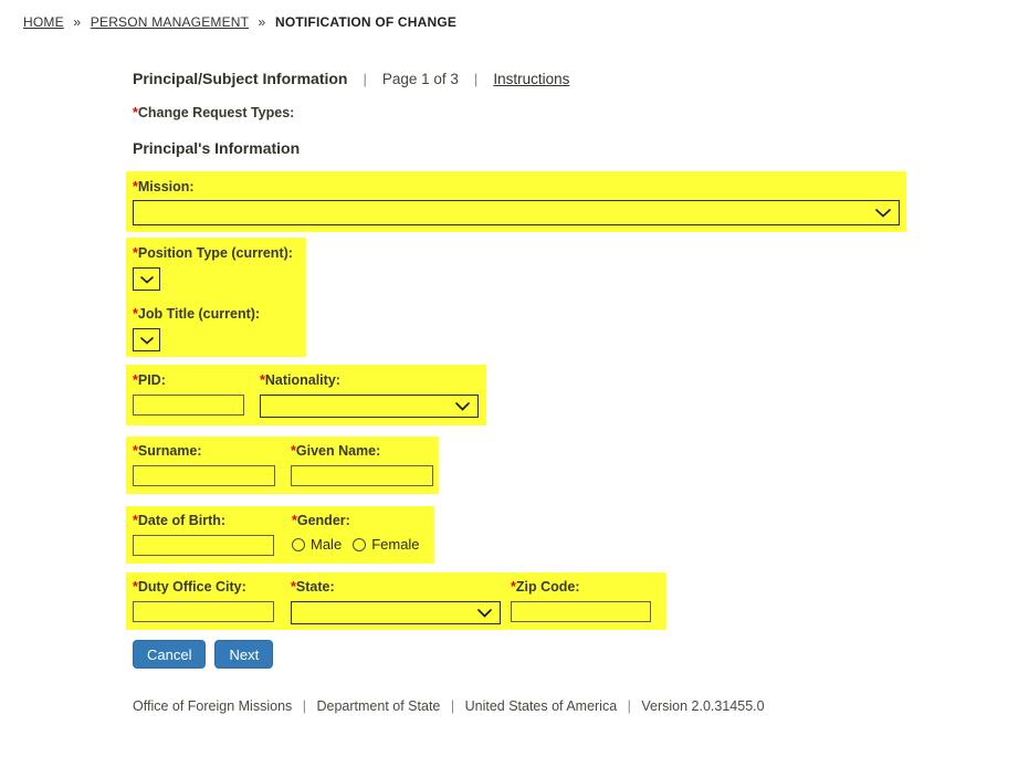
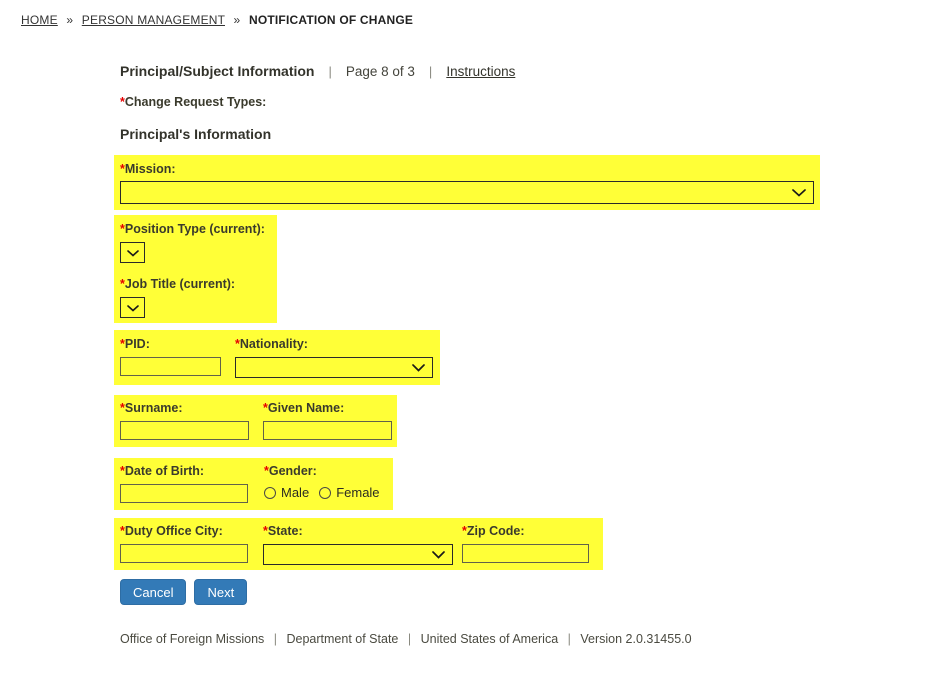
  HOME » PERSON MANAGEMENT » NOTIFICATION OF CHANGE
  Principal/Subject Information
  |
- Page 1 of 3
+ Page 8 of 3
  |
  Instructions
  *Change Request Types:
  Principal's Information
  *Mission:
  *Position Type (current):
  *Job Title (current):
  *PID:
  *Nationality:
  *Surname:
  *Given Name:
  *Date of Birth:
  *Gender:
  Male
  Female
  *Duty Office City:
  *State:
  *Zip Code:
  Cancel
  Next
  Office of Foreign Missions | Department of State | United States of America | Version 2.0.31455.0
